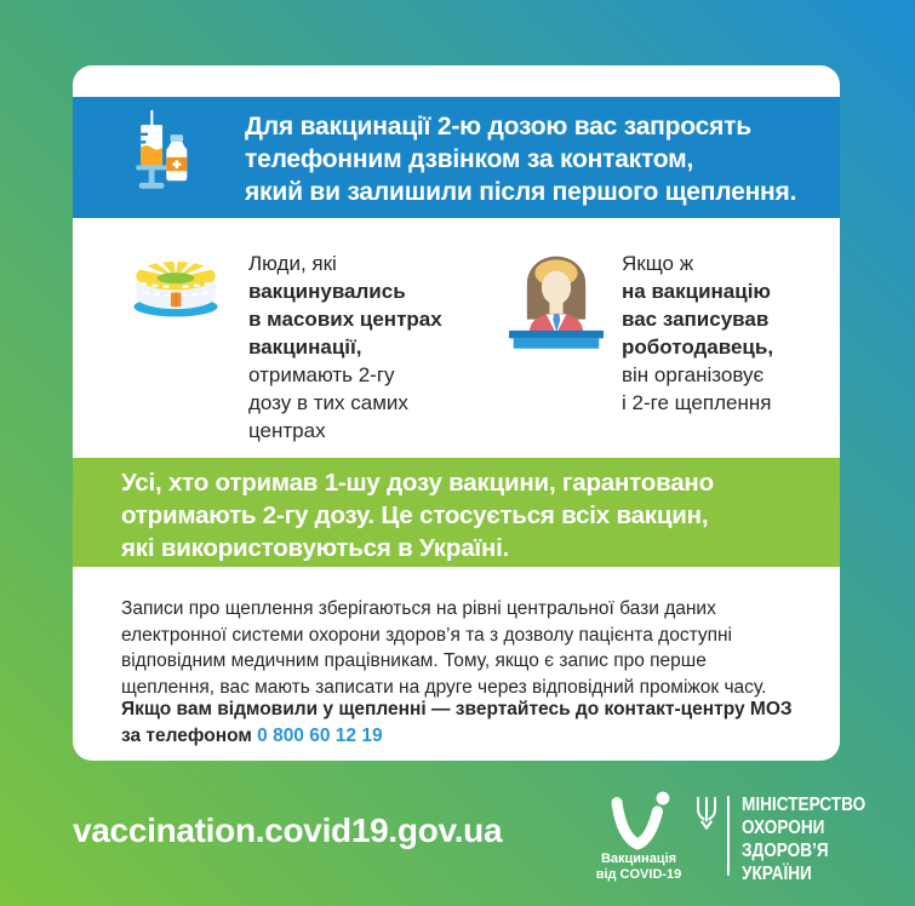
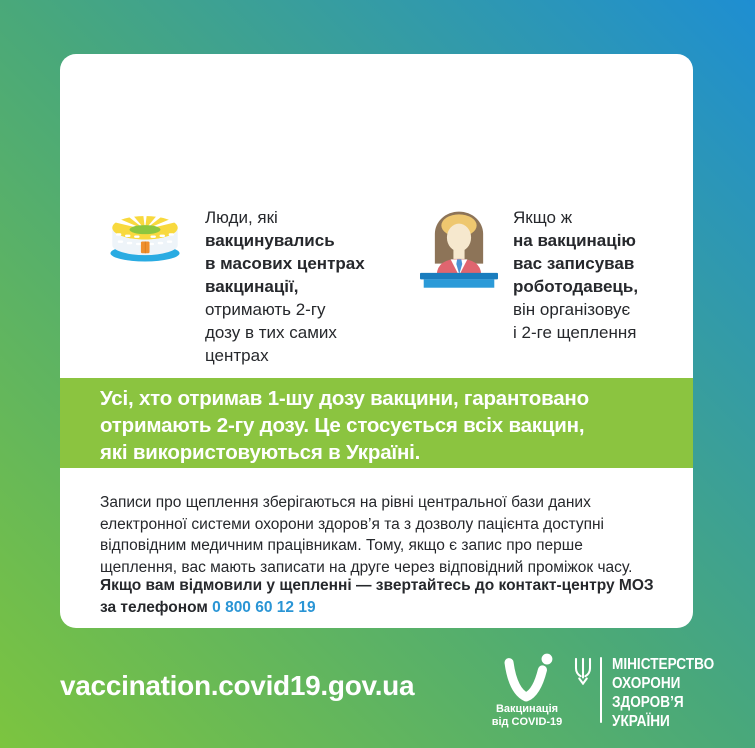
- Для вакцинації 2-ю дозою вас запросять
- телефонним дзвінком за контактом,
- який ви залишили після першого щеплення.
  Люди, які
  вакцинувались
  в масових центрах
  вакцинації,
  отримають 2-гу
  дозу в тих самих
  центрах
  Якщо ж
  на вакцинацію
  вас записував
  роботодавець,
  він організовує
  і 2-ге щеплення
  Усі, хто отримав 1-шу дозу вакцини, гарантовано
  отримають 2-гу дозу. Це стосується всіх вакцин,
  які використовуються в Україні.
  Записи про щеплення зберігаються на рівні центральної бази даних
  електронної системи охорони здоров’я та з дозволу пацієнта доступні
  відповідним медичним працівникам. Тому, якщо є запис про перше
  щеплення, вас мають записати на друге через відповідний проміжок часу.
  Якщо вам відмовили у щепленні — звертайтесь до контакт-центру МОЗ
  за телефоном 0 800 60 12 19
  vaccination.covid19.gov.ua
  Вакцинація
  від COVID-19
  МІНІСТЕРСТВО
  ОХОРОНИ
  ЗДОРОВ’Я
  УКРАЇНИ
